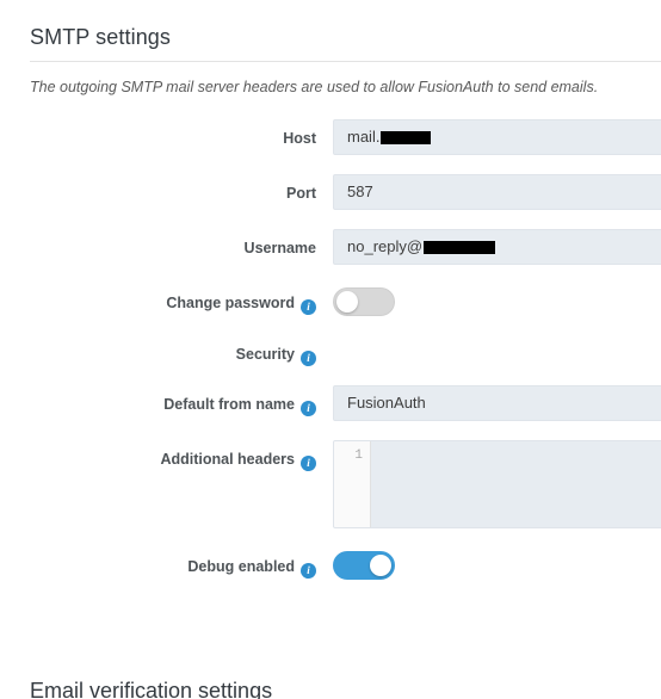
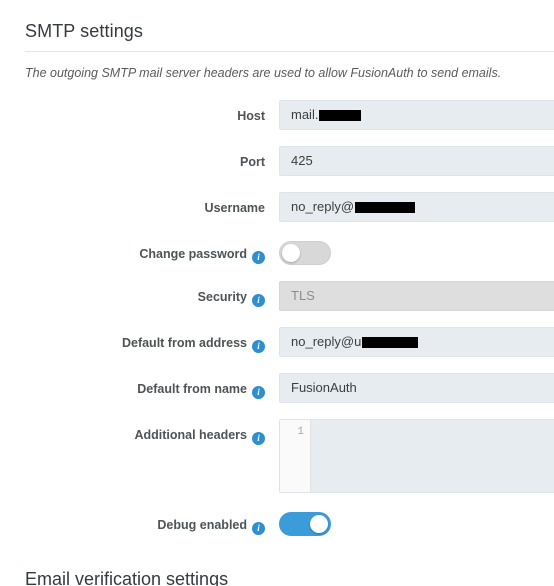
  SMTP settings
  The outgoing SMTP mail server headers are used to allow FusionAuth to send emails.
  Host
  mail.
  Port
- 587
+ 425
  Username
  no_reply@
  Change password i
  Security i
+ TLS
+ Default from address i
+ no_reply@u
  Default from name i
  FusionAuth
  Additional headers i
  1
  Debug enabled i
  Email verification settings
